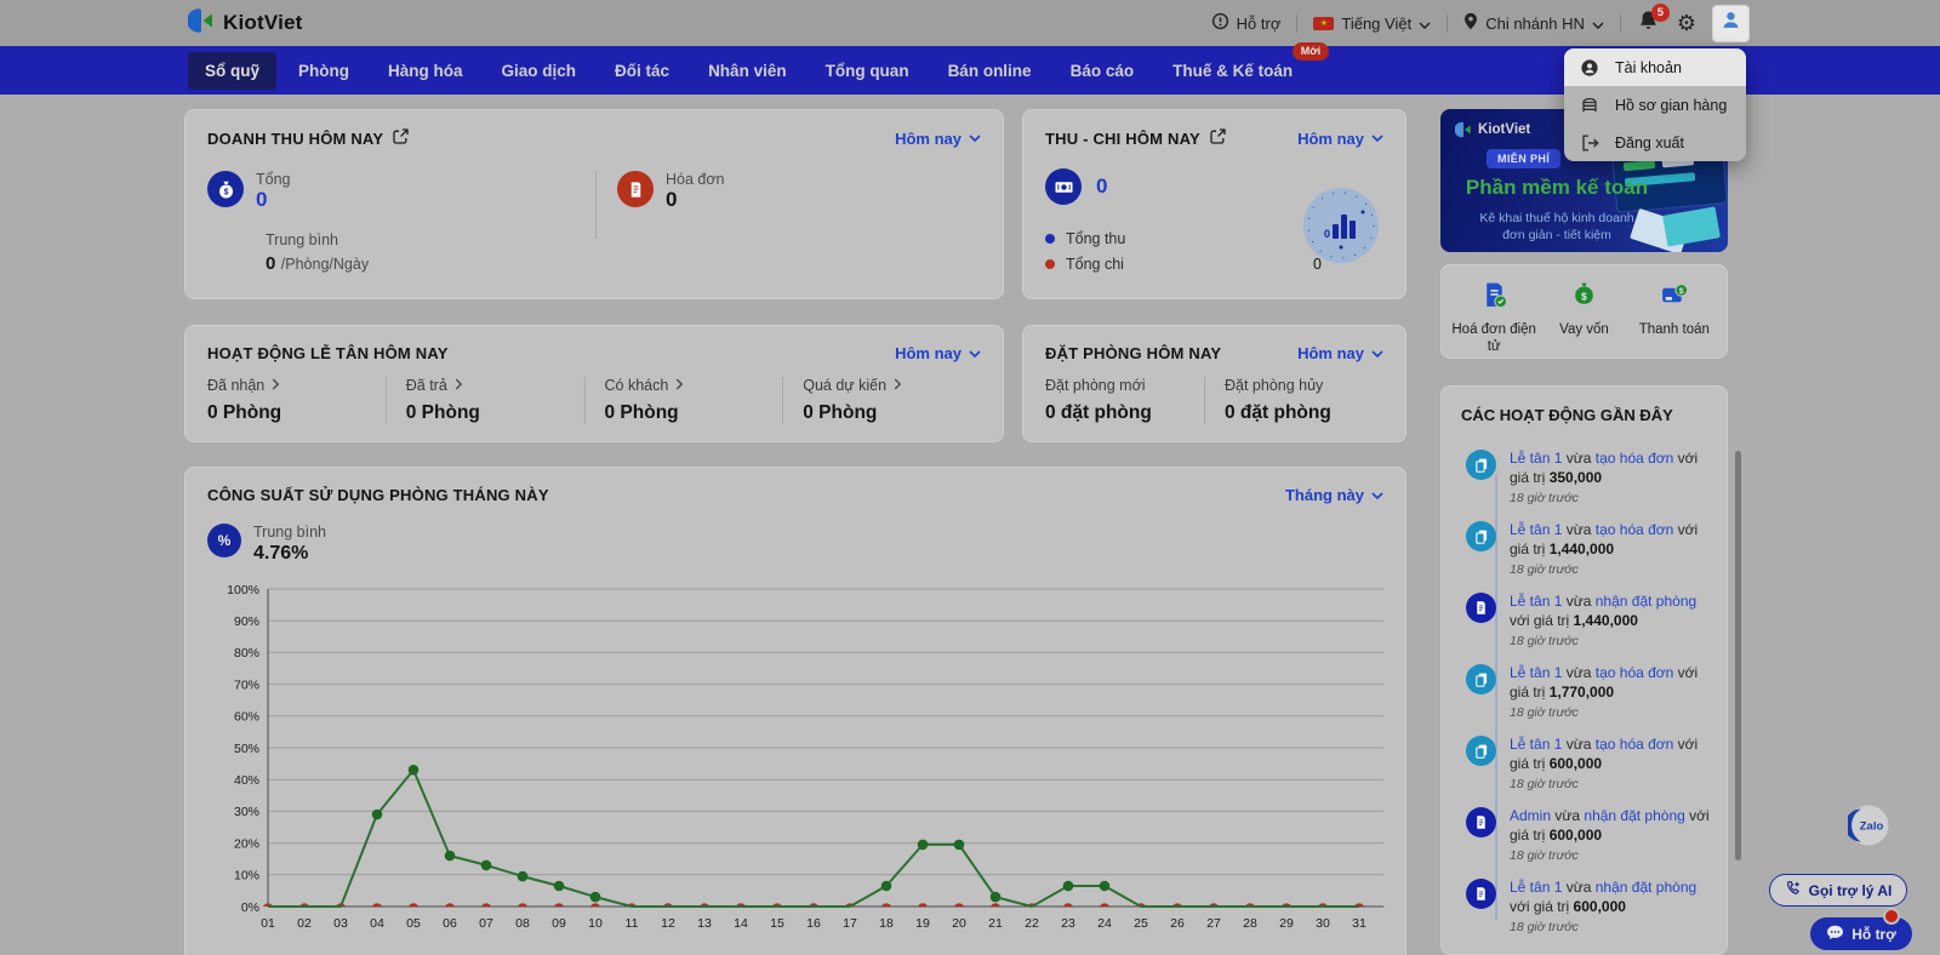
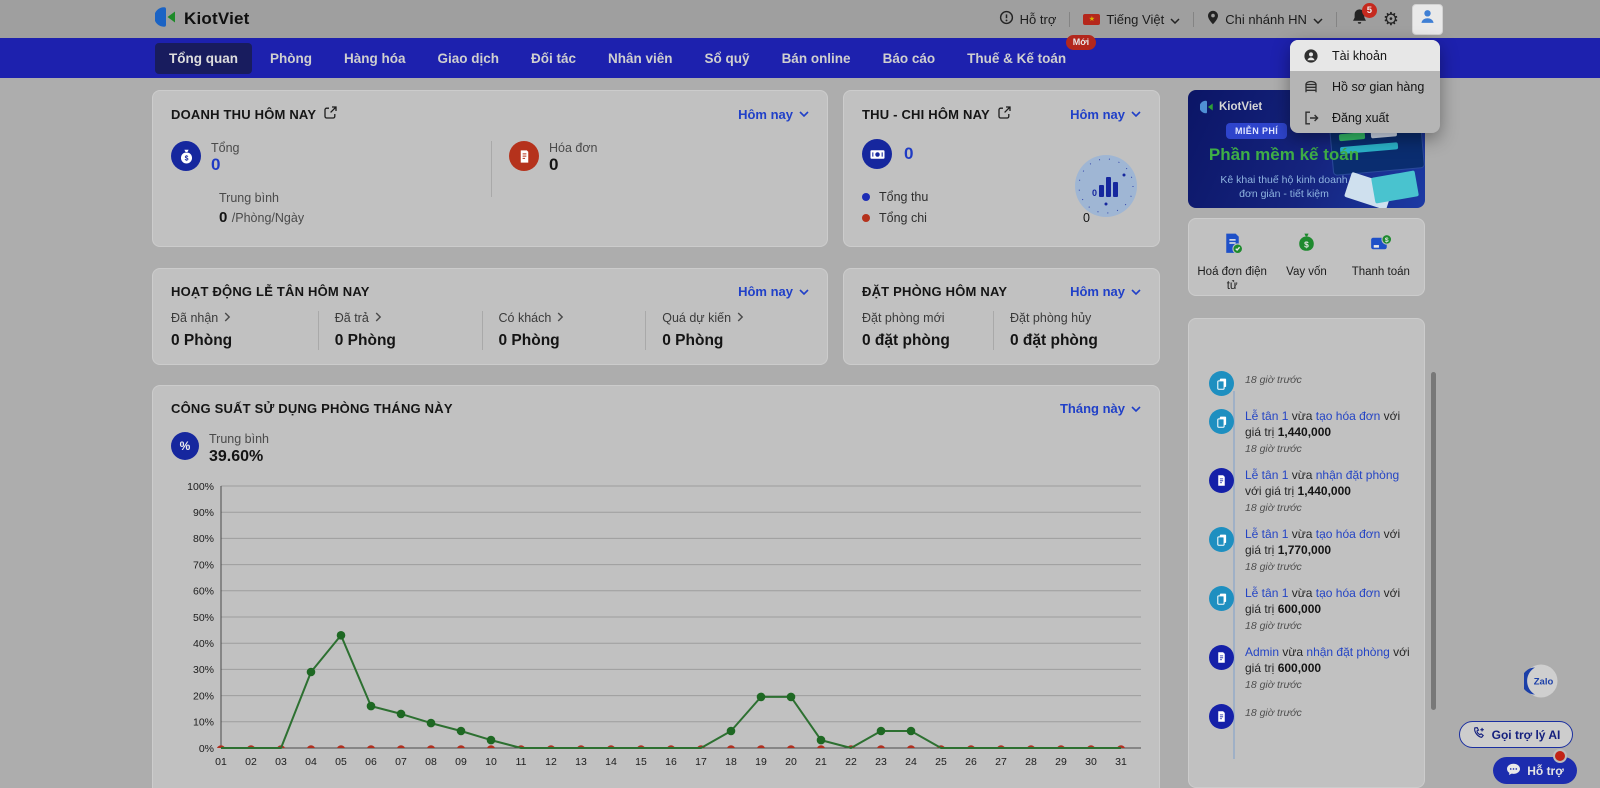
  KiotViet
  Hỗ trợ
  Tiếng Việt
  Chi nhánh HN
  5
  ⚙
- Sổ quỹ
+ Tổng quan
  Phòng
  Hàng hóa
  Giao dịch
  Đối tác
  Nhân viên
- Tổng quan
+ Sổ quỹ
  Bán online
  Báo cáo
  Thuế & Kế toán
  Mới
  DOANH THU HÔM NAY
  Hôm nay
  Tổng
  0
  Hóa đơn
  0
  Trung bình
  0 /Phòng/Ngày
  THU - CHI HÔM NAY
  Hôm nay
  0
  Tổng thu
  Tổng chi
  0
  0
  HOẠT ĐỘNG LỄ TÂN HÔM NAY
  Hôm nay
  Đã nhận
  0 Phòng
  Đã trả
  0 Phòng
  Có khách
  0 Phòng
  Quá dự kiến
  0 Phòng
  ĐẶT PHÒNG HÔM NAY
  Hôm nay
  Đặt phòng mới
  0 đặt phòng
  Đặt phòng hủy
  0 đặt phòng
  CÔNG SUẤT SỬ DỤNG PHÒNG THÁNG NÀY
  Tháng này
  %
  Trung bình
- 4.76%
+ 39.60%
  0%
  10%
  20%
  30%
  40%
  50%
  60%
  70%
  80%
  90%
  100%
  01
  02
  03
  04
  05
  06
  07
  08
  09
  10
  11
  12
  13
  14
  15
  16
  17
  18
  19
  20
  21
  22
  23
  24
  25
  26
  27
  28
  29
  30
  31
  KiotViet
  MIỄN PHÍ
  Phần mềm kế toán
  Kê khai thuế hộ kinh doanh
  đơn giản - tiết kiệm
  Hoá đơn điện tử
  $
  Vay vốn
  Thanh toán
- CÁC HOẠT ĐỘNG GẦN ĐÂY
- Lễ tân 1 vừa tạo hóa đơn với giá trị 350,000
  18 giờ trước
  Lễ tân 1 vừa tạo hóa đơn với giá trị 1,440,000
  18 giờ trước
  Lễ tân 1 vừa nhận đặt phòng với giá trị 1,440,000
  18 giờ trước
  Lễ tân 1 vừa tạo hóa đơn với giá trị 1,770,000
  18 giờ trước
  Lễ tân 1 vừa tạo hóa đơn với giá trị 600,000
  18 giờ trước
  Admin vừa nhận đặt phòng với giá trị 600,000
  18 giờ trước
- Lễ tân 1 vừa nhận đặt phòng với giá trị 600,000
  18 giờ trước
  Tài khoản
  Hồ sơ gian hàng
  Đăng xuất
  Zalo
  Gọi trợ lý AI
  Hỗ trợ
